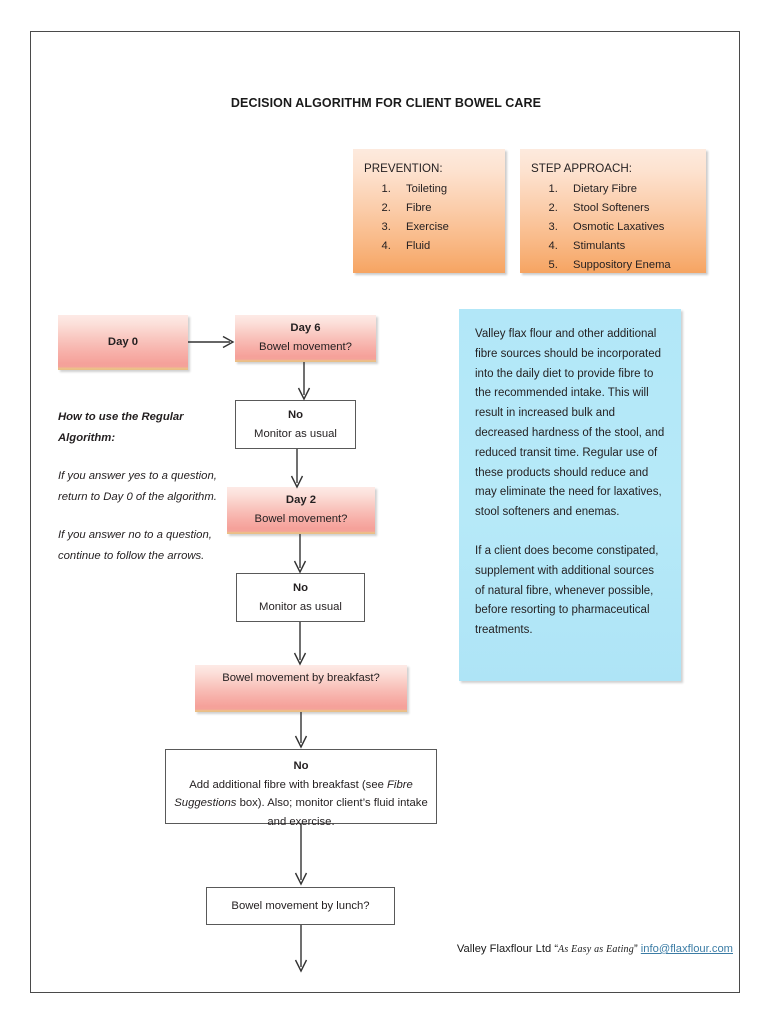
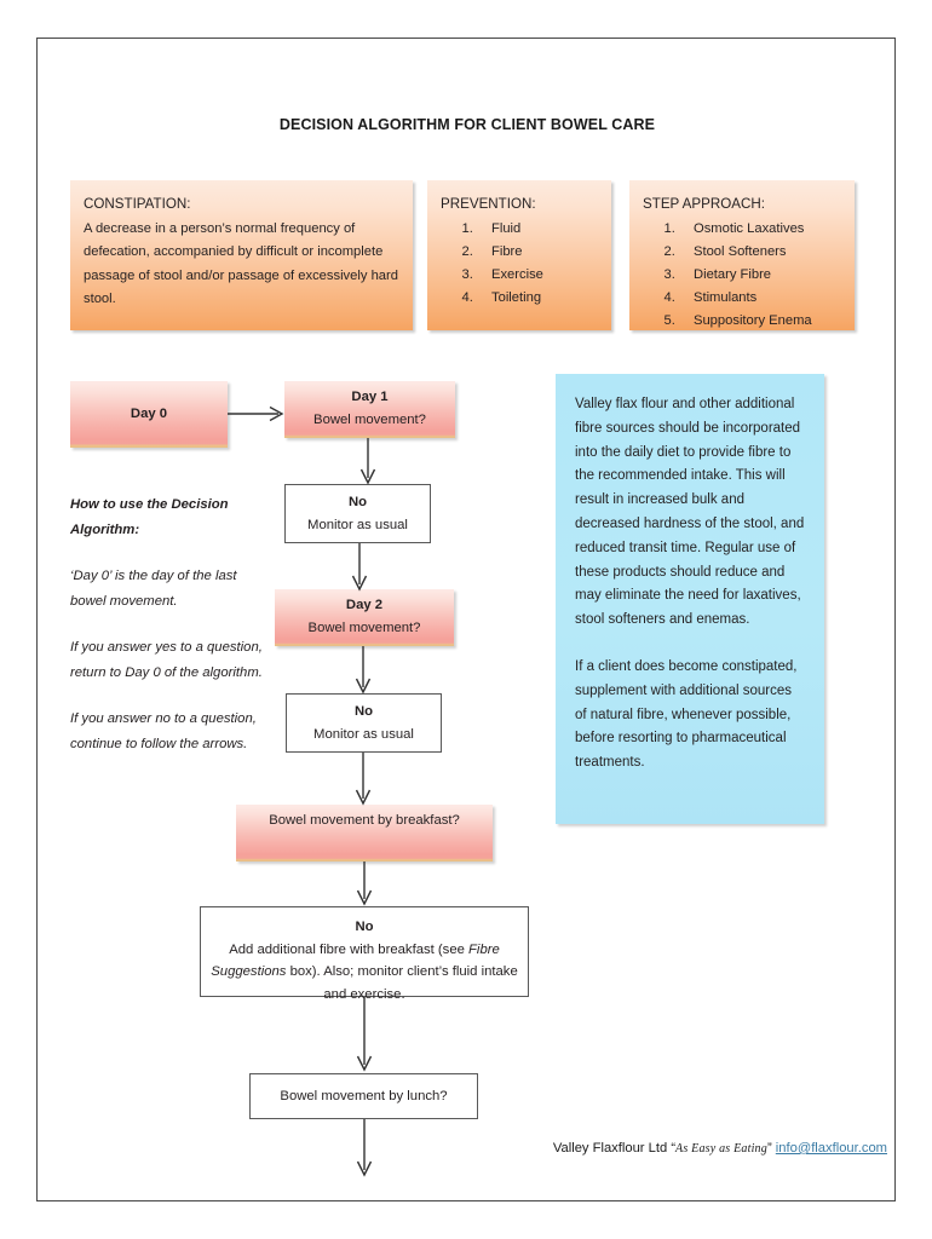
  DECISION ALGORITHM FOR CLIENT BOWEL CARE
+ CONSTIPATION:
+ A decrease in a person’s normal frequency of defecation, accompanied by difficult or incomplete passage of stool and/or passage of excessively hard stool.
  PREVENTION:
- Toileting
+ Fluid
  Fibre
  Exercise
- Fluid
+ Toileting
  STEP APPROACH:
- Dietary Fibre
+ Osmotic Laxatives
  Stool Softeners
- Osmotic Laxatives
+ Dietary Fibre
  Stimulants
  Suppository Enema
  Valley flax flour and other additional fibre sources should be incorporated into the daily diet to provide fibre to the recommended intake. This will result in increased bulk and decreased hardness of the stool, and reduced transit time. Regular use of these products should reduce and may eliminate the need for laxatives, stool softeners and enemas.
  If a client does become constipated, supplement with additional sources of natural fibre, whenever possible, before resorting to pharmaceutical treatments.
- How to use the Regular Algorithm:
+ How to use the Decision Algorithm:
+ ‘Day 0’ is the day of the last bowel movement.
  If you answer yes to a question, return to Day 0 of the algorithm.
  If you answer no to a question, continue to follow the arrows.
  Day 0
- Day 6
+ Day 1
  Bowel movement?
  No
  Monitor as usual
  Day 2
  Bowel movement?
  No
  Monitor as usual
  Bowel movement by breakfast?
  No
  Add additional fibre with breakfast (see Fibre Suggestions box). Also; monitor client’s fluid intake and exercise.
  Bowel movement by lunch?
  Valley Flaxflour Ltd “As Easy as Eating” info@flaxflour.com
